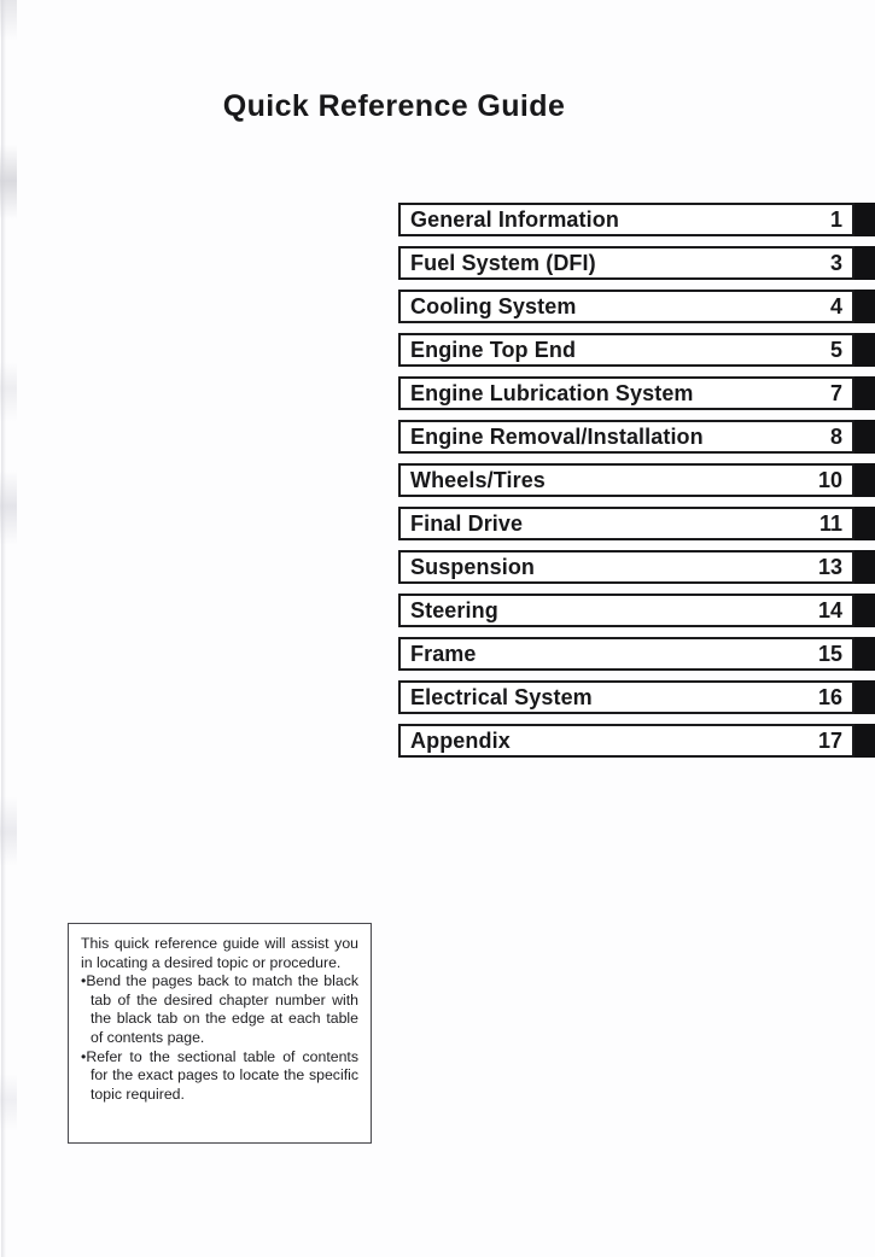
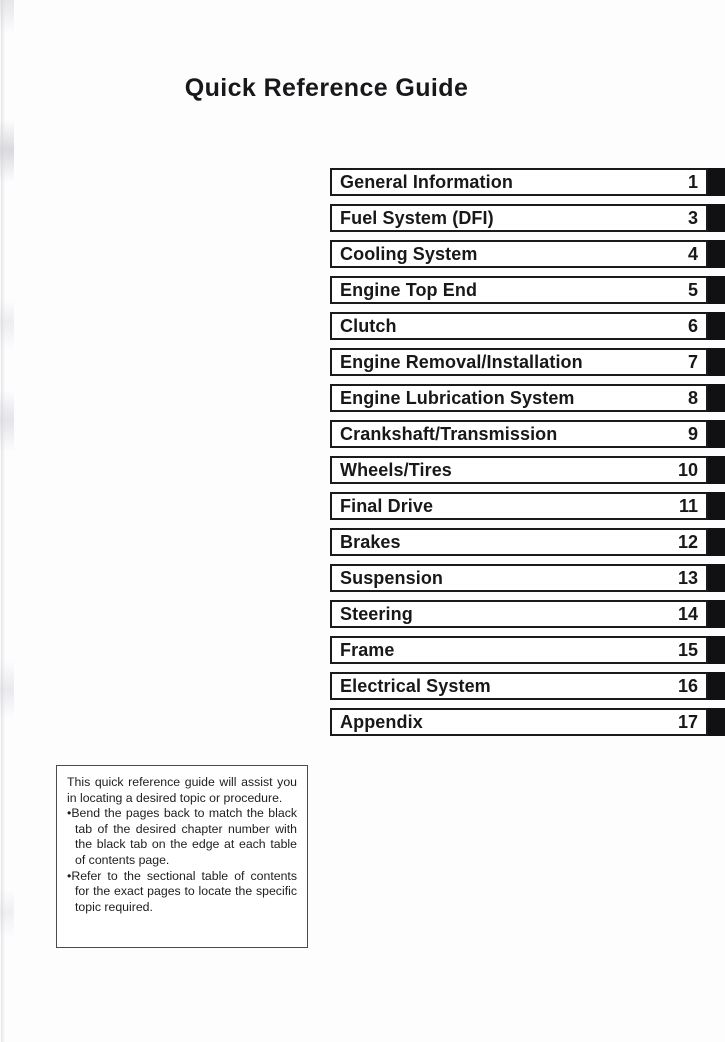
  Quick Reference Guide
  General Information
  1
  Fuel System (DFI)
  3
  Cooling System
  4
  Engine Top End
  5
+ Clutch
+ 6
- Engine Lubrication System
+ Engine Removal/Installation
  7
- Engine Removal/Installation
+ Engine Lubrication System
  8
+ Crankshaft/Transmission
+ 9
  Wheels/Tires
  10
  Final Drive
  11
+ Brakes
+ 12
  Suspension
  13
  Steering
  14
  Frame
  15
  Electrical System
  16
  Appendix
  17
  This quick reference guide will assist you in locating a desired topic or procedure.
  •Bend the pages back to match the black tab of the desired chapter number with the black tab on the edge at each table of contents page.
  •Refer to the sectional table of contents for the exact pages to locate the specific topic required.
